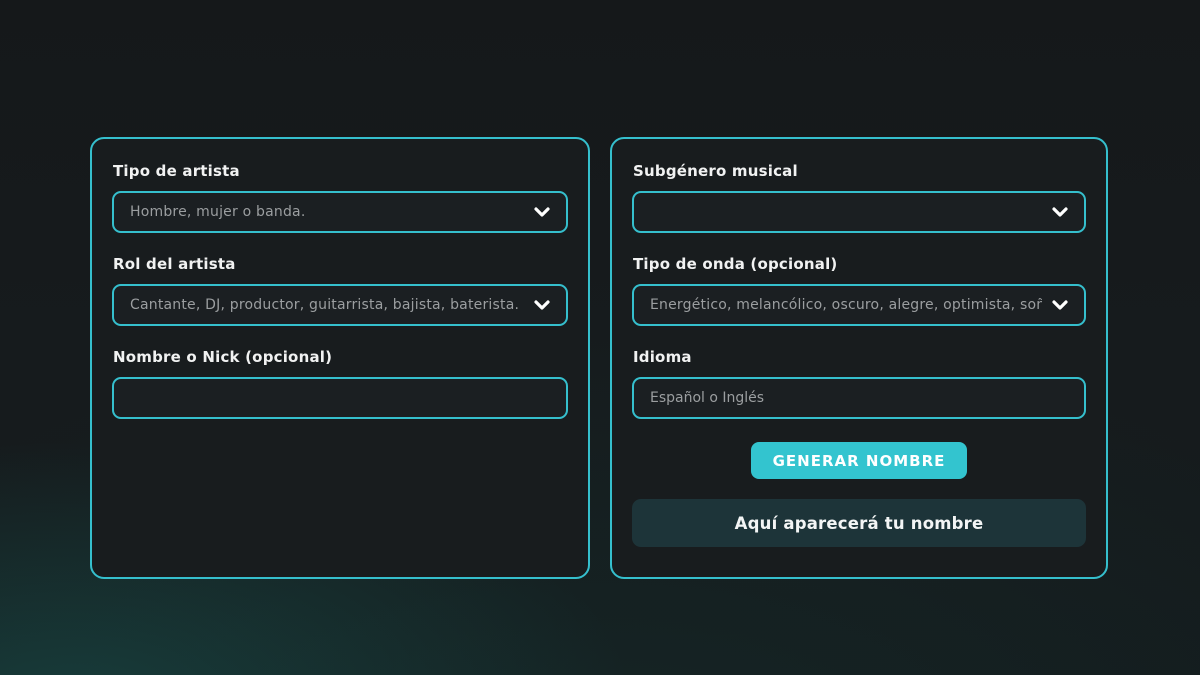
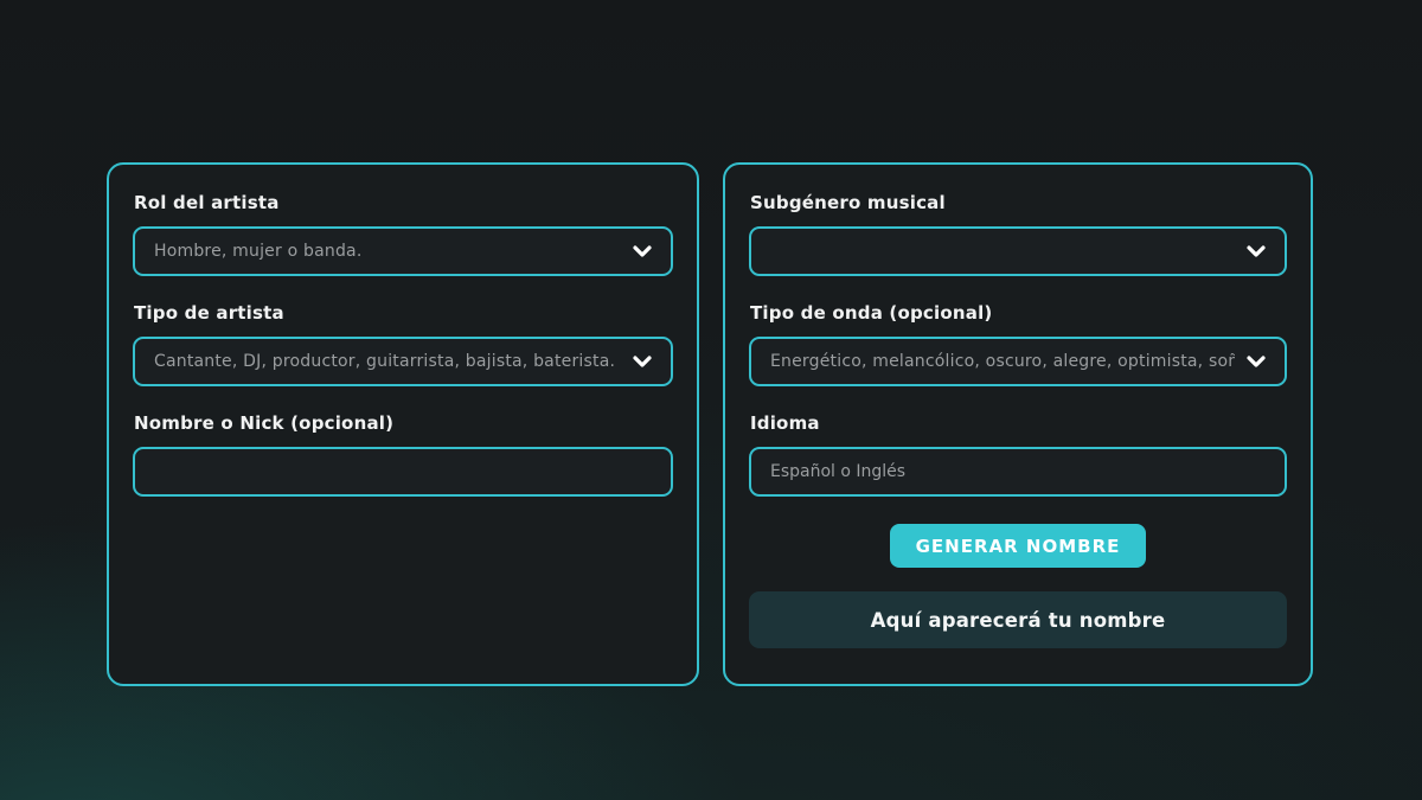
- Tipo de artista
+ Rol del artista
  Hombre, mujer o banda.
- Rol del artista
+ Tipo de artista
  Cantante, DJ, productor, guitarrista, bajista, baterista.
  Nombre o Nick (opcional)
  Subgénero musical
  Tipo de onda (opcional)
  Energético, melancólico, oscuro, alegre, optimista, soñ
  Idioma
  Español o Inglés
  GENERAR NOMBRE
  Aquí aparecerá tu nombre
